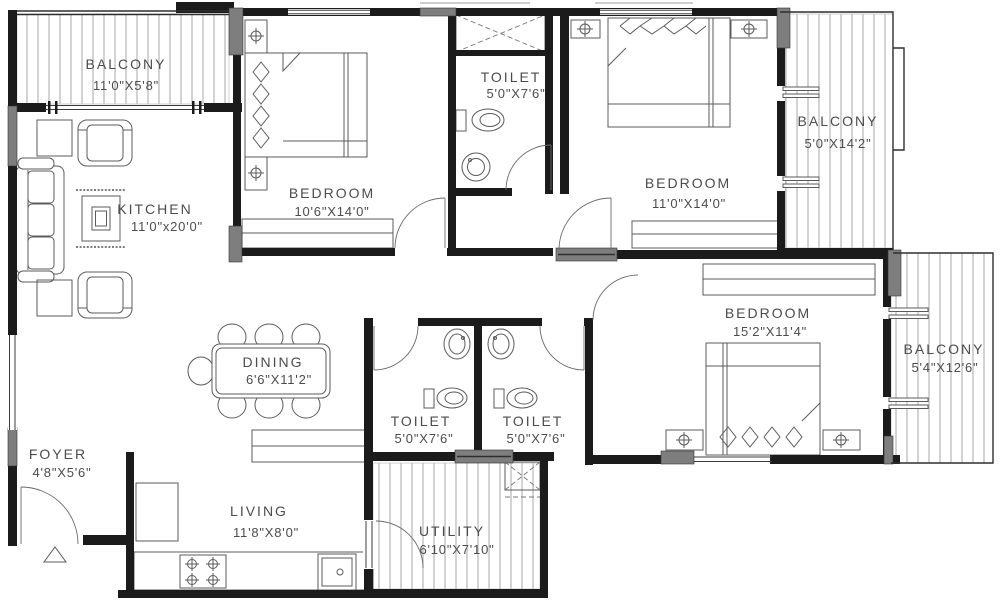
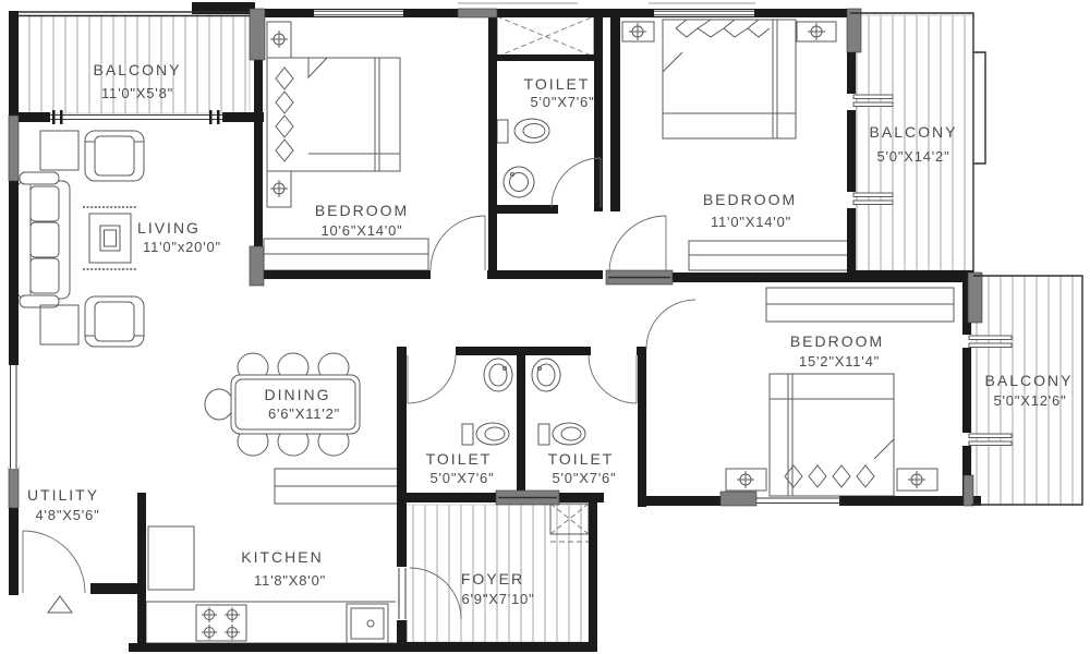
  BALCONY
  11'0"X5'8"
  BEDROOM
  10'6"X14'0"
  TOILET
  5'0"X7'6"
  BEDROOM
  11'0"X14'0"
  BALCONY
  5'0"X14'2"
- KITCHEN
+ LIVING
  11'0"x20'0"
  DINING
  6'6"X11'2"
  TOILET
  5'0"X7'6"
  TOILET
  5'0"X7'6"
  BEDROOM
  15'2"X11'4"
  BALCONY
- 5'4"X12'6"
+ 5'0"X12'6"
- FOYER
+ UTILITY
  4'8"X5'6"
- LIVING
+ KITCHEN
  11'8"X8'0"
- UTILITY
+ FOYER
- 6'10"X7'10"
+ 6'9"X7'10"
